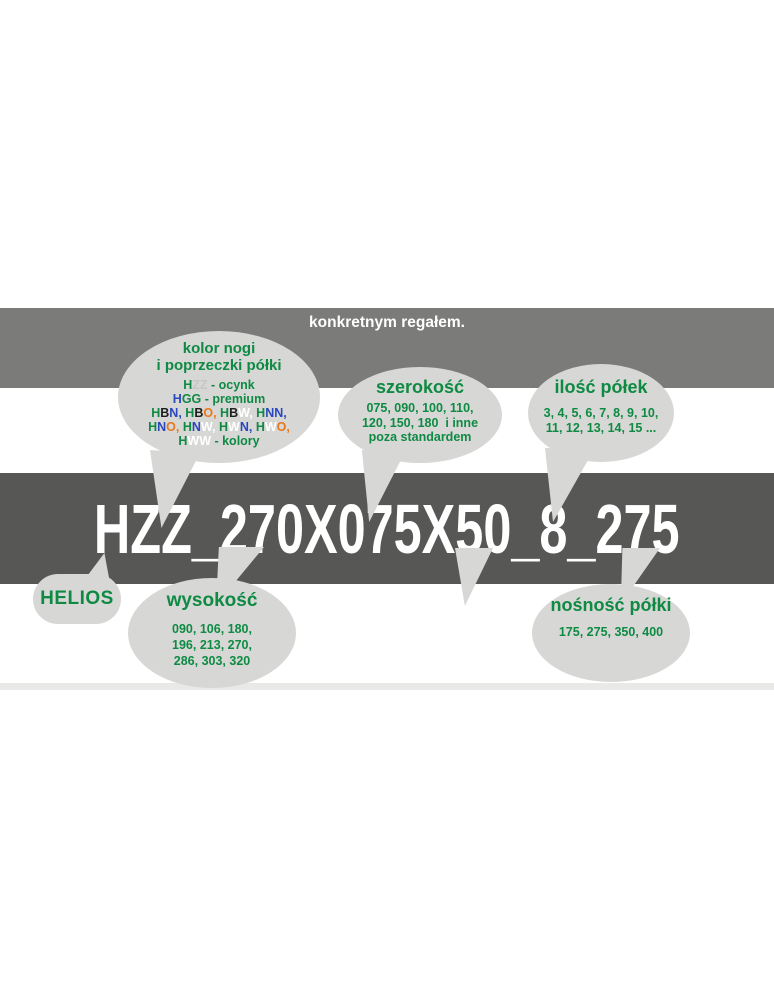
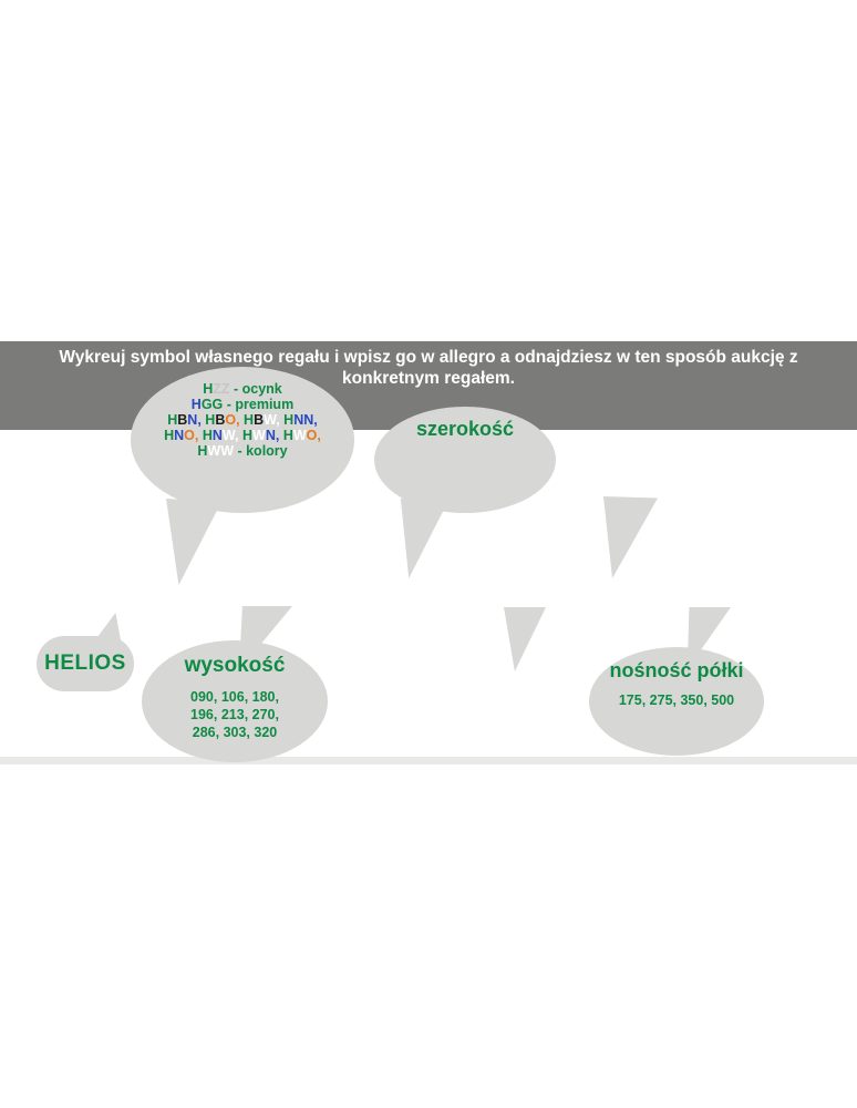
+ Wykreuj symbol własnego regału i wpisz go w allegro a odnajdziesz w ten sposób aukcję z
  konkretnym regałem.
- HZZ_270X075X50_8_275
- kolor nogi
- i poprzeczki półki
  H - ocynk
  HGG - premium
  HBN, HBO, HBW, HNN,
  HNO, HNW, HWN, HWO,
  HWW - kolory
  szerokość
- 075, 090, 100, 110,
- 120, 150, 180 i inne
- poza standardem
- ilość półek
- 3, 4, 5, 6, 7, 8, 9, 10,
- 11, 12, 13, 14, 15 ...
  HELIOS
  wysokość
  090, 106, 180,
  196, 213, 270,
  286, 303, 320
  nośność półki
- 175, 275, 350, 400
+ 175, 275, 350, 500
